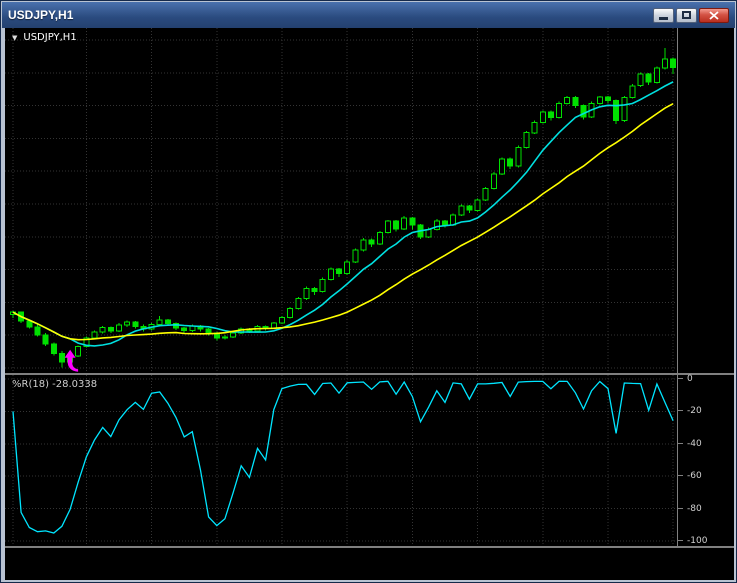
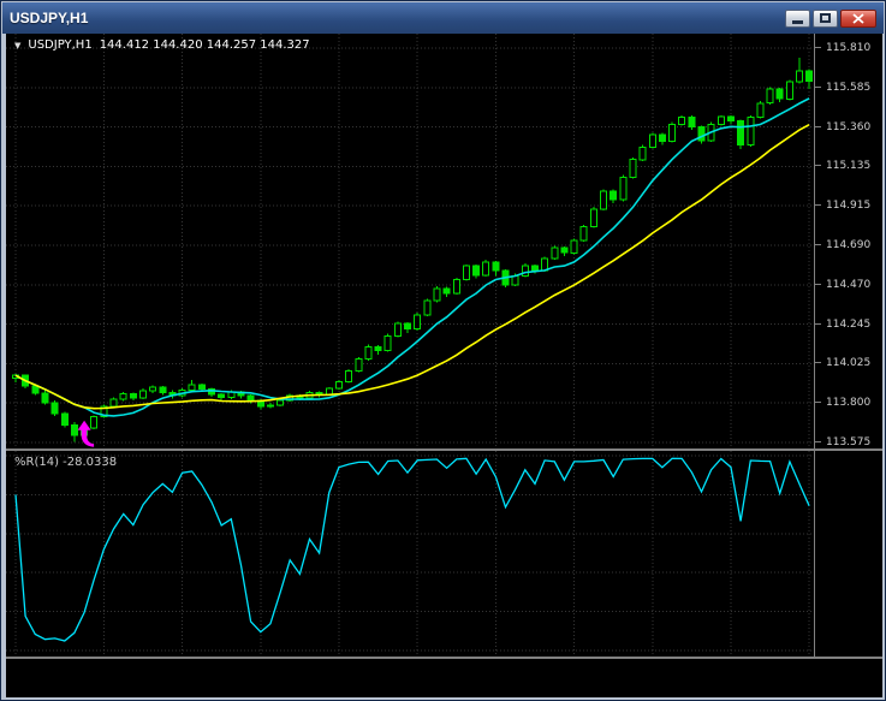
  USDJPY,H1
  ▼
  USDJPY,H1
+ 144.412 144.420 144.257 144.327
+ 115.810
+ 115.585
+ 115.360
+ 115.135
+ 114.915
+ 114.690
+ 114.470
+ 114.245
+ 114.025
+ 113.800
+ 113.575
- %R(18) -28.0338
+ %R(14) -28.0338
- 0
- -20
- -40
- -60
- -80
- -100
